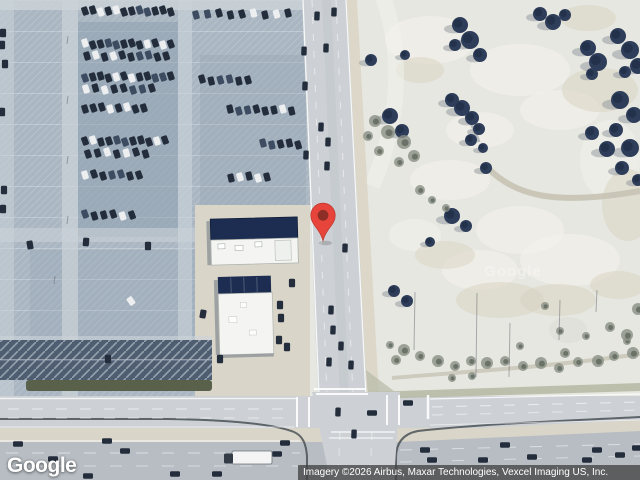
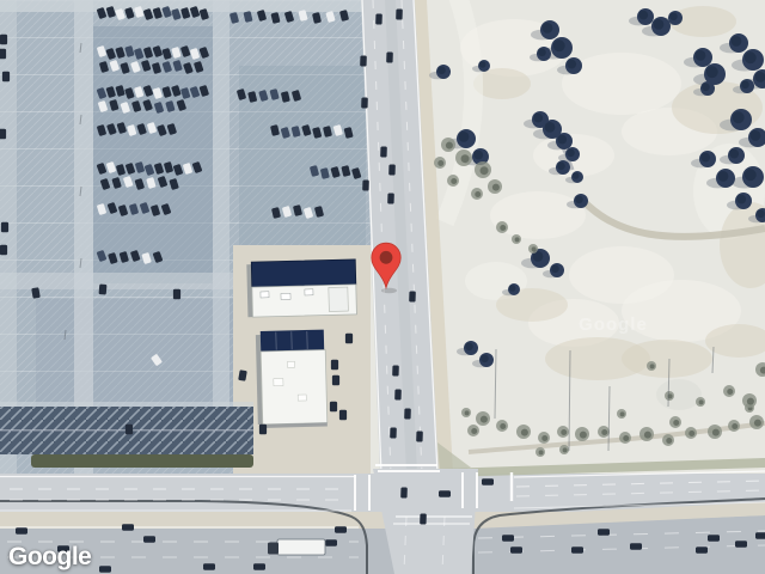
  Google
- Imagery ©2026 Airbus, Maxar Technologies, Vexcel Imaging US, Inc.
